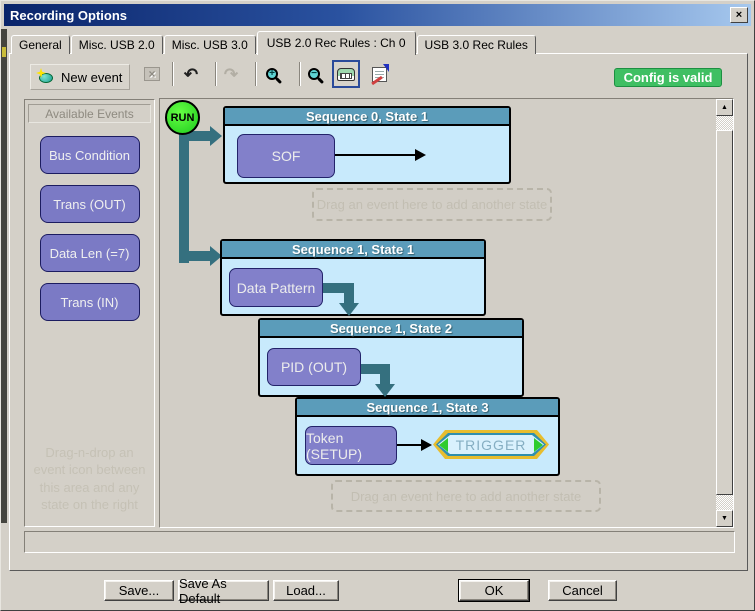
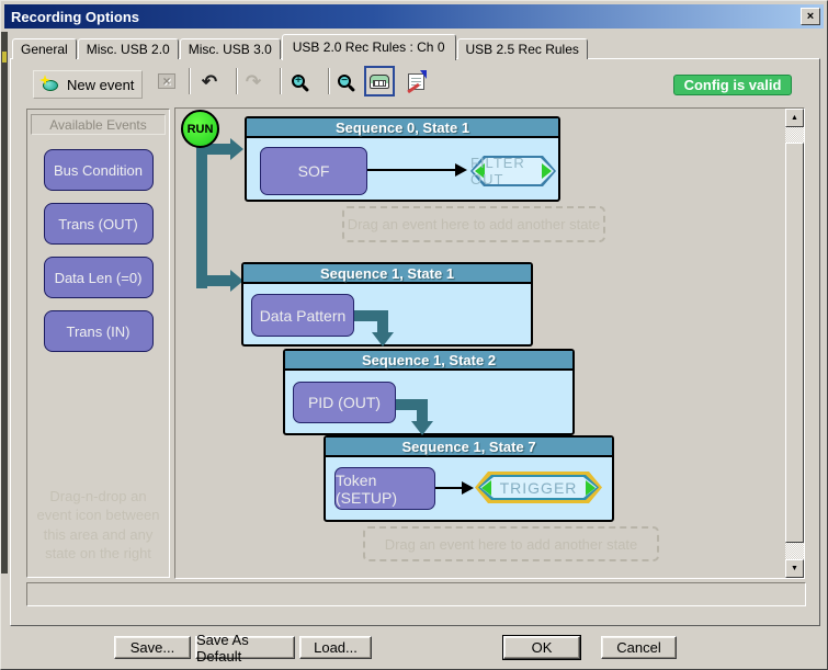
  Recording Options
  ×
  General
  Misc. USB 2.0
  Misc. USB 3.0
  USB 2.0 Rec Rules : Ch 0
- USB 3.0 Rec Rules
+ USB 2.5 Rec Rules
  New event
  ×
  ↶
  ↷
  +
  −
  Config is valid
  Available Events
  Bus Condition
  Trans (OUT)
- Data Len (=7)
+ Data Len (=0)
  Trans (IN)
  RUN
  Sequence 0, State 1
  SOF
+ FILTER OUT
  Sequence 1, State 1
  Data Pattern
  Sequence 1, State 2
  PID (OUT)
- Sequence 1, State 3
+ Sequence 1, State 7
  Token (SETUP)
  TRIGGER
  Save...
  Save As Default
  Load...
  OK
  Cancel
